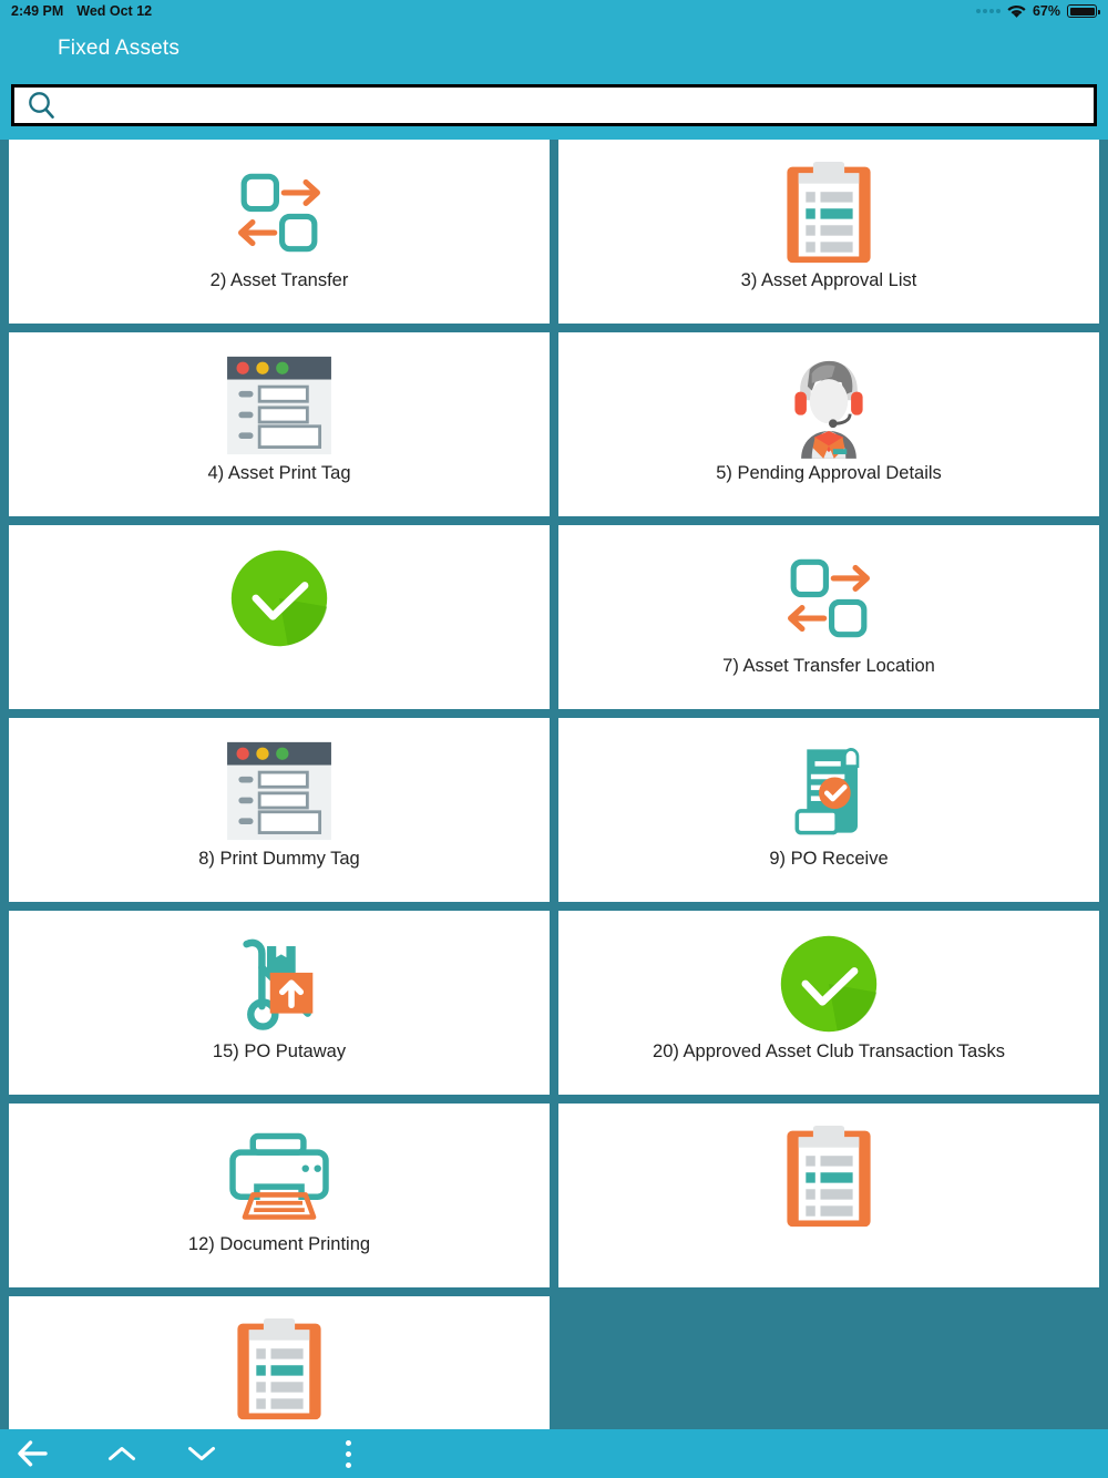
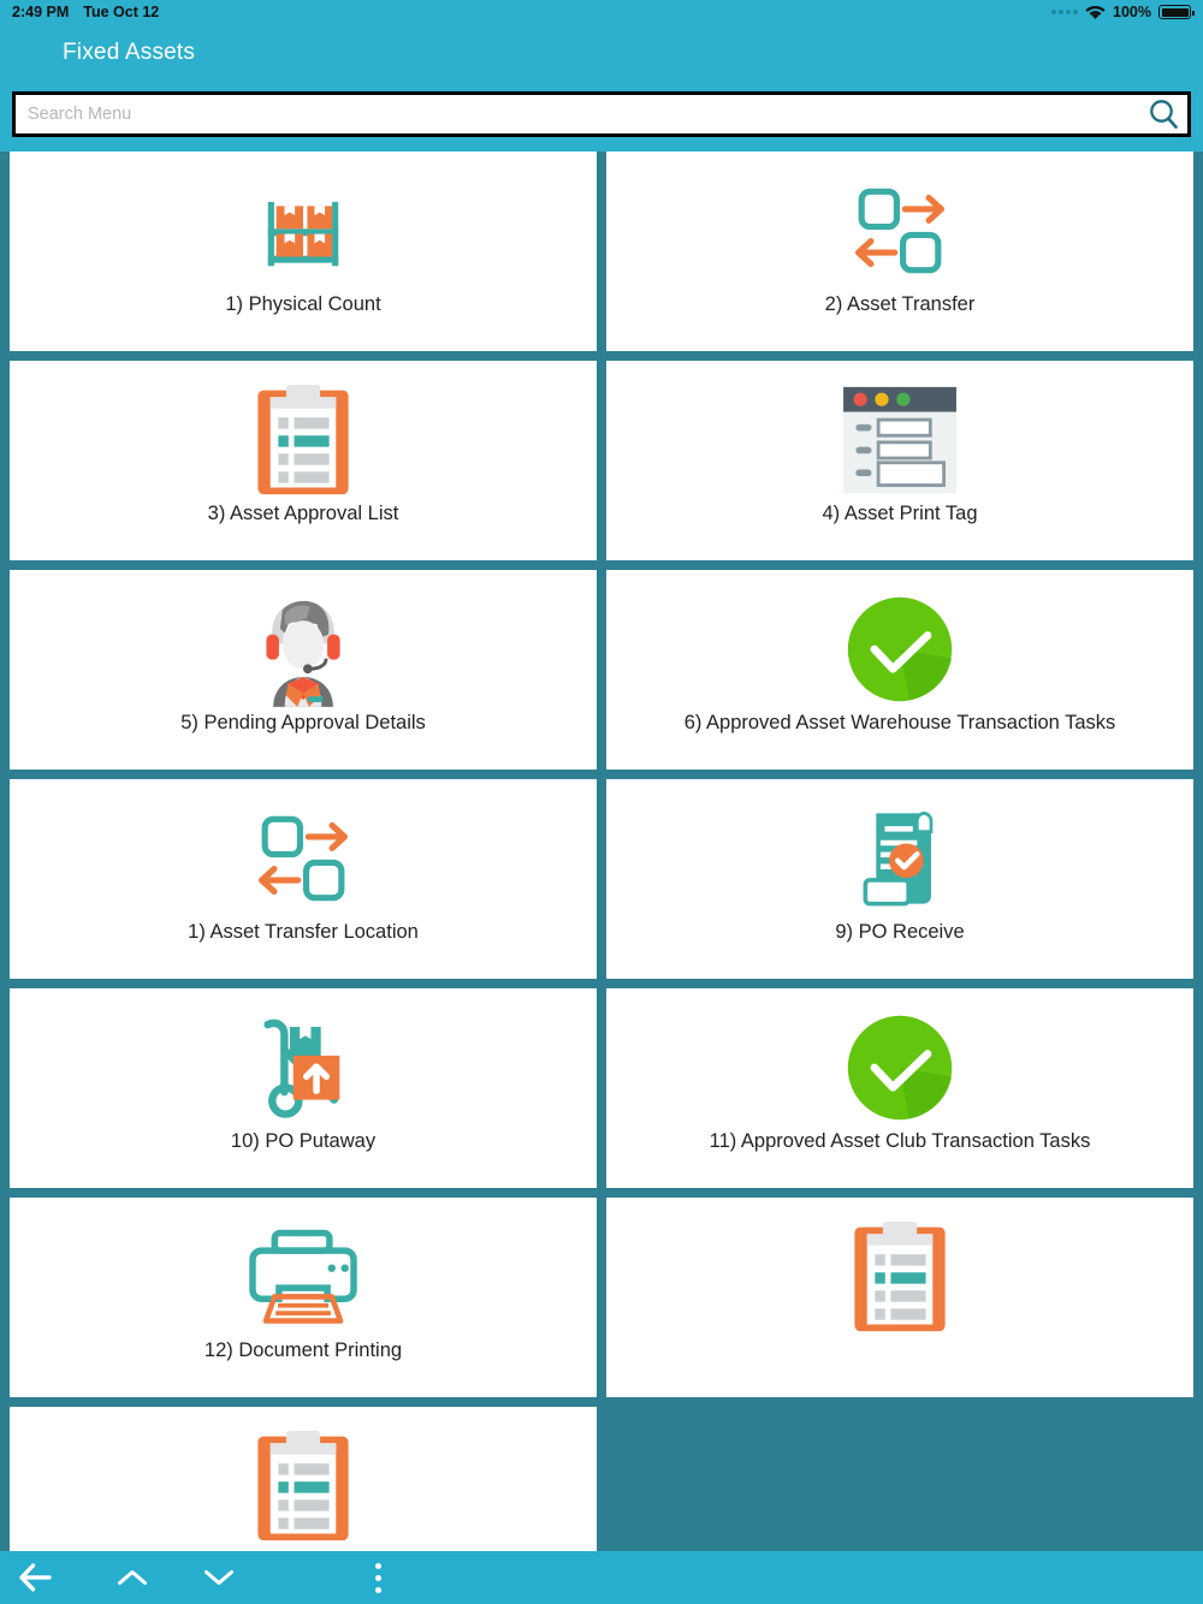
  2:49 PM
- Wed Oct 12
+ Tue Oct 12
- 67%
+ 100%
  Fixed Assets
+ Search Menu
+ 1) Physical Count
  2) Asset Transfer
  3) Asset Approval List
  4) Asset Print Tag
  5) Pending Approval Details
+ 6) Approved Asset Warehouse Transaction Tasks
- 7) Asset Transfer Location
+ 1) Asset Transfer Location
- 8) Print Dummy Tag
  9) PO Receive
- 15) PO Putaway
+ 10) PO Putaway
- 20) Approved Asset Club Transaction Tasks
+ 11) Approved Asset Club Transaction Tasks
  12) Document Printing
